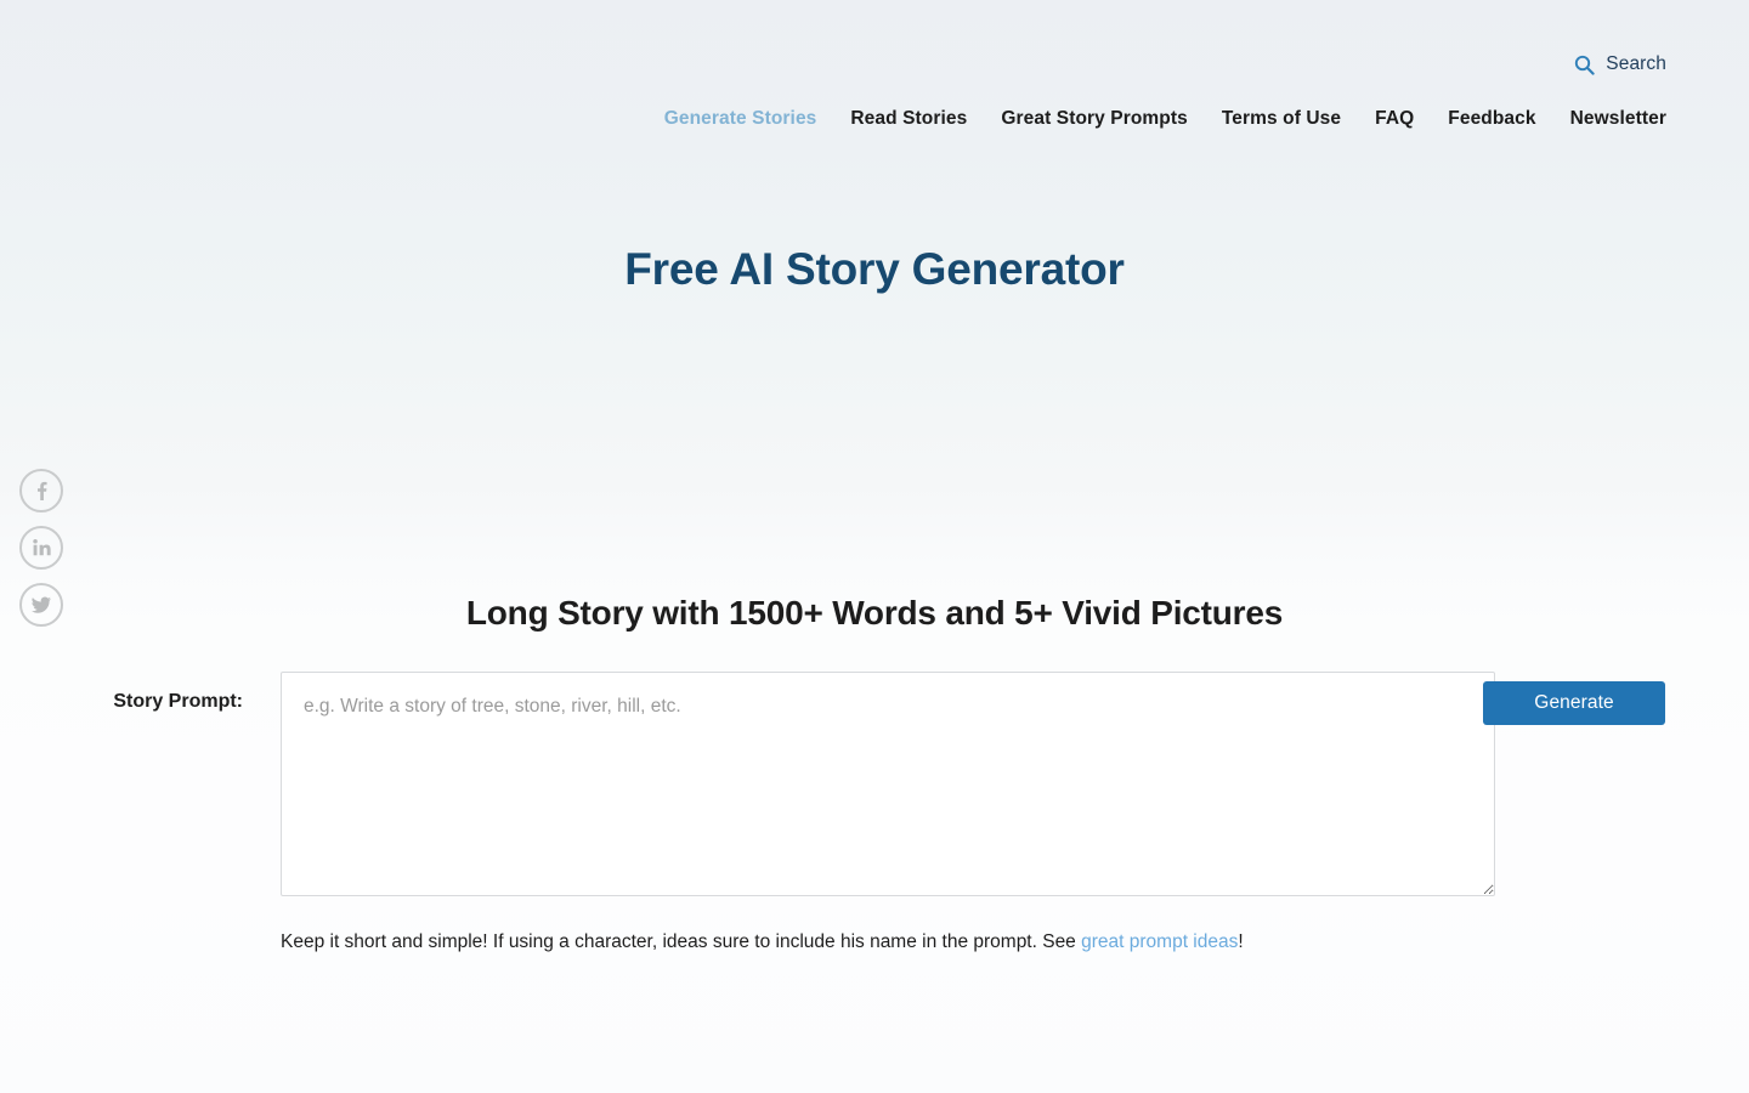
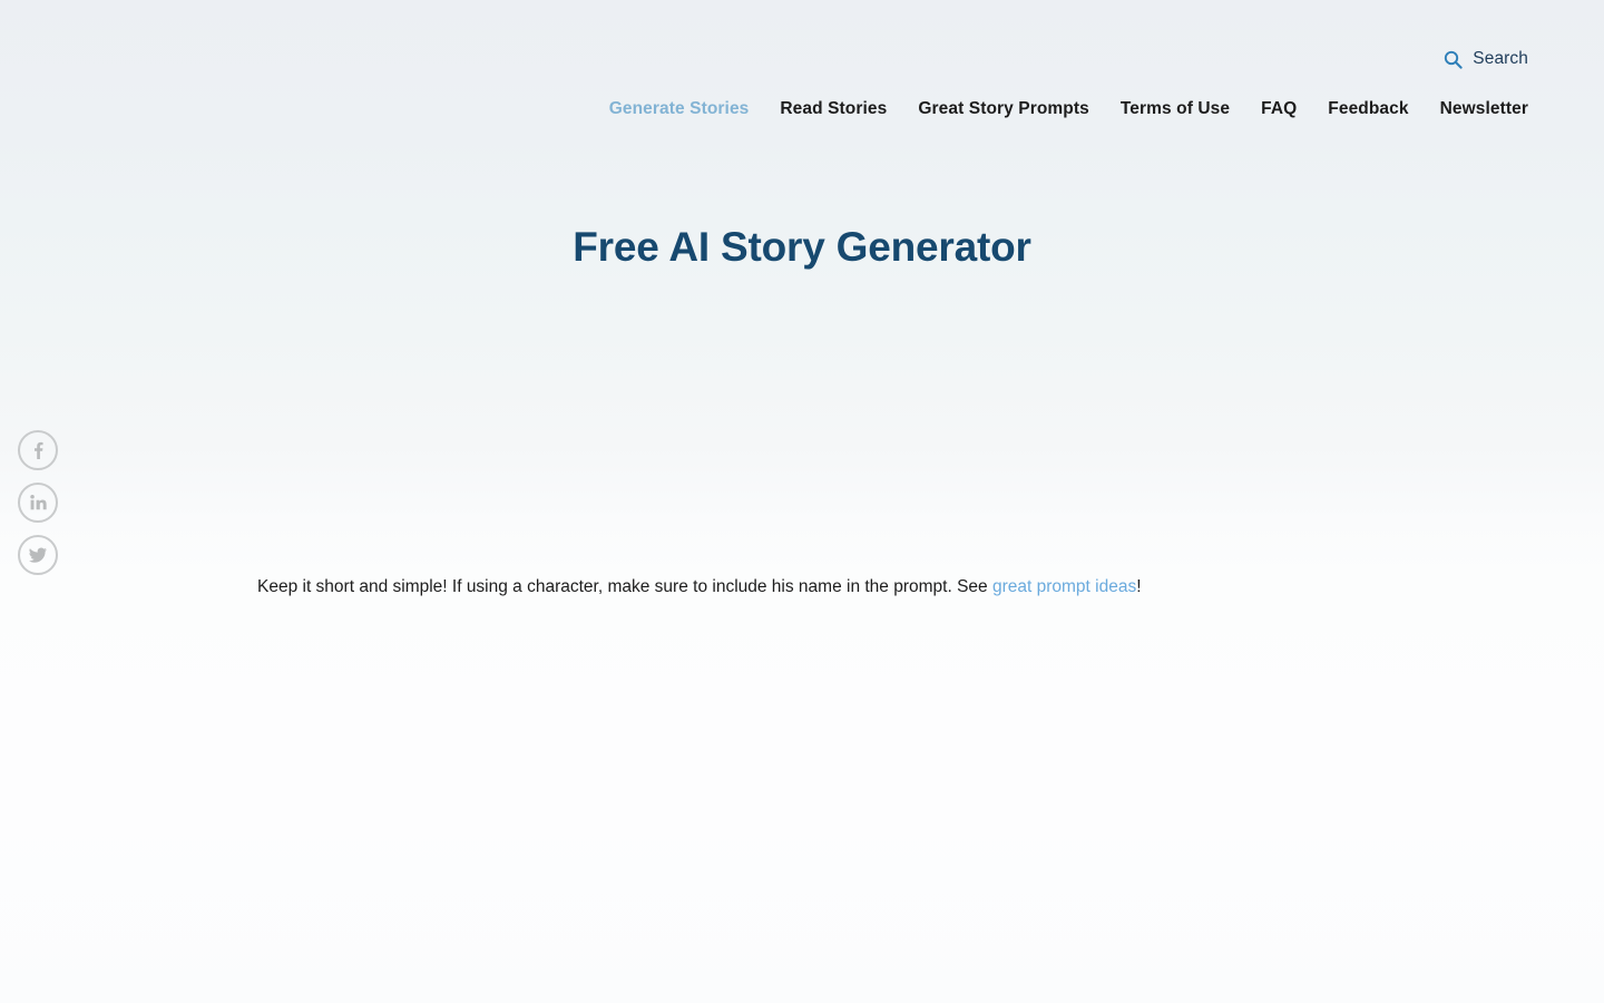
  Search
  Generate Stories
  Read Stories
  Great Story Prompts
  Terms of Use
  FAQ
  Feedback
  Newsletter
  Free AI Story Generator
- Long Story with 1500+ Words and 5+ Vivid Pictures
- Story Prompt:
- e.g. Write a story of tree, stone, river, hill, etc.
- Generate
- Keep it short and simple! If using a character, ideas sure to include his name in the prompt. See great prompt ideas!
+ Keep it short and simple! If using a character, make sure to include his name in the prompt. See great prompt ideas!
